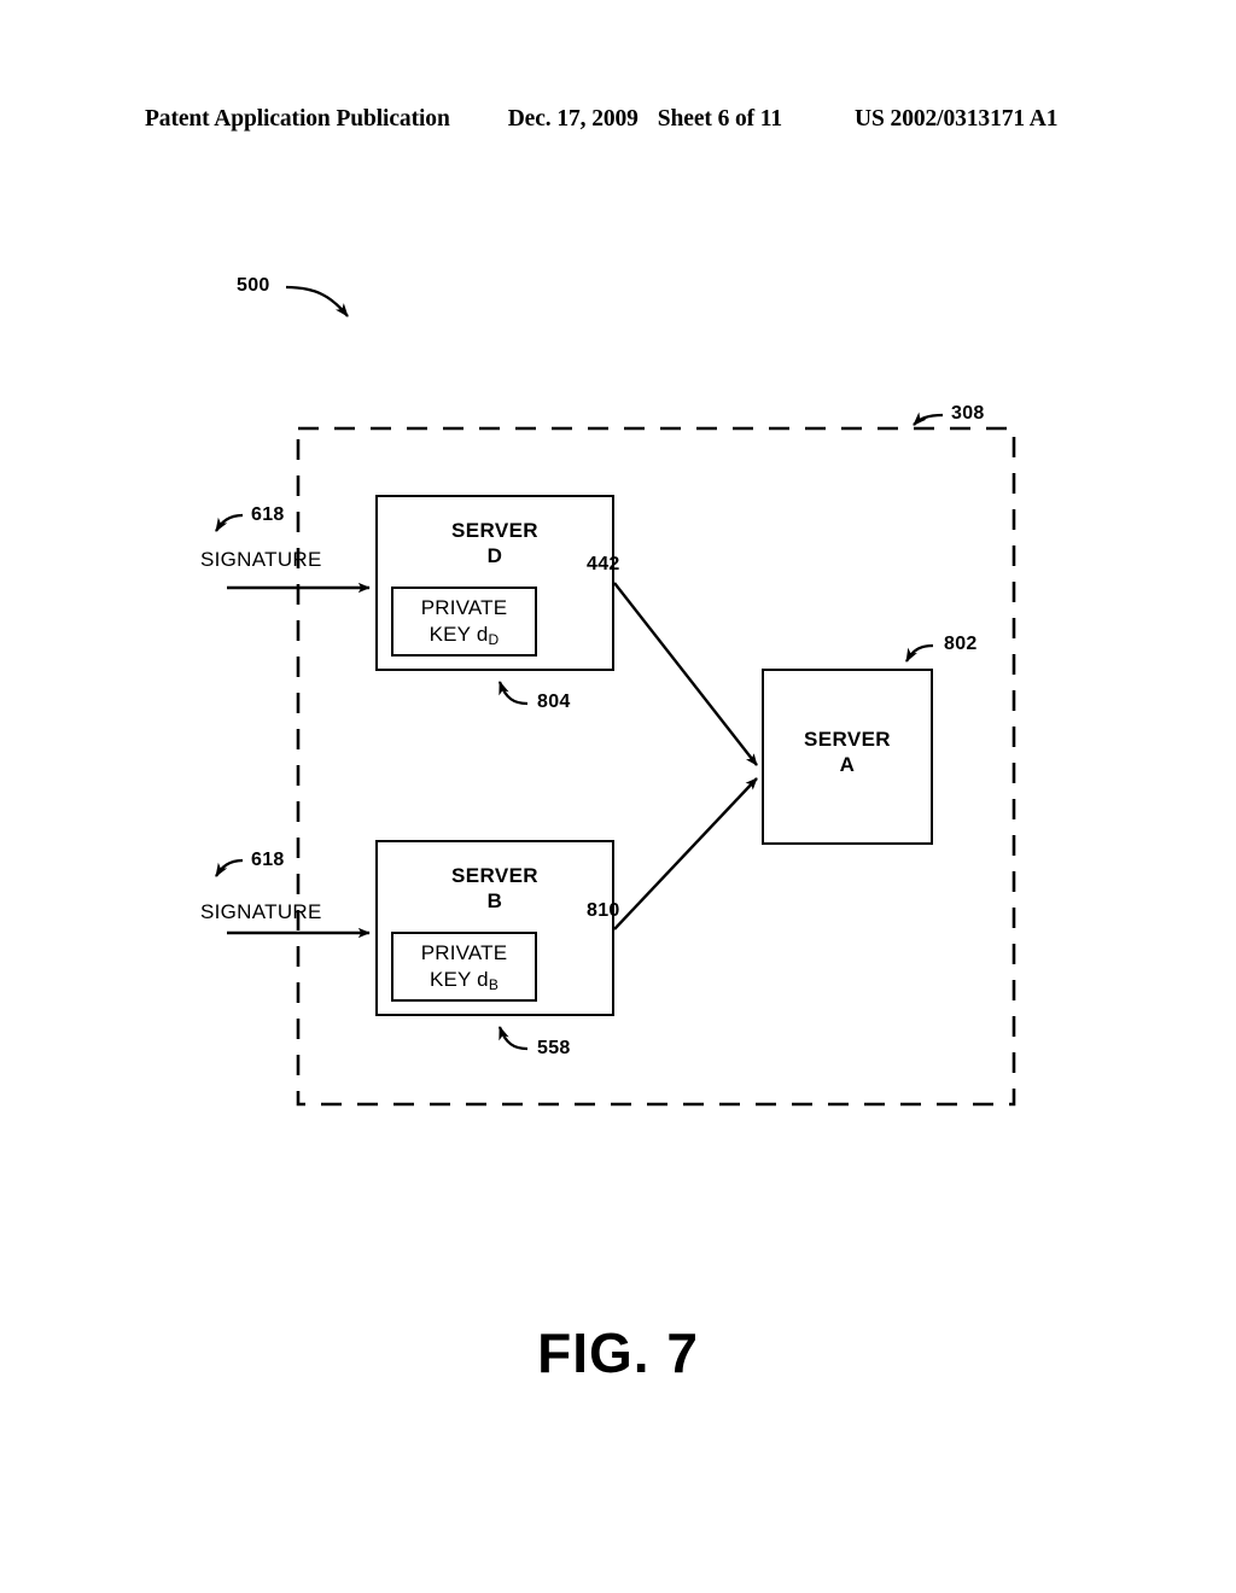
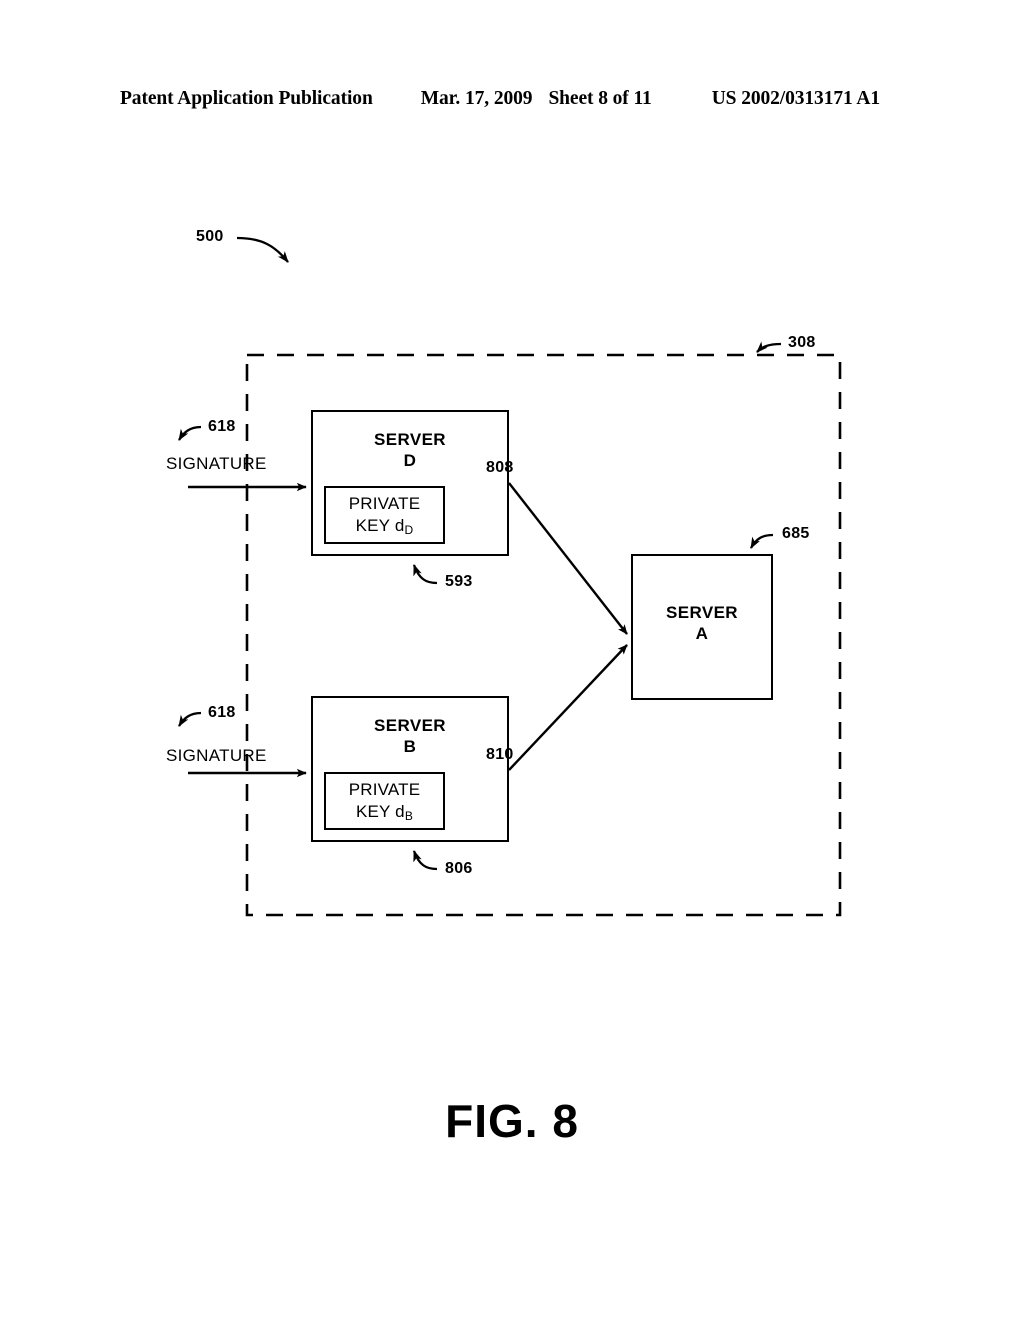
  Patent Application Publication
- Dec. 17, 2009
+ Mar. 17, 2009
- Sheet 6 of 11
+ Sheet 8 of 11
  US 2002/0313171 A1
  500
  308
  618
  SIGNATURE
  618
  SIGNATURE
  SERVER
  D
  PRIVATE
  KEY dD
- 442
+ 808
- 804
+ 593
  SERVER
  B
  PRIVATE
  KEY dB
  810
- 558
+ 806
  SERVER
  A
- 802
+ 685
- FIG. 7
+ FIG. 8
